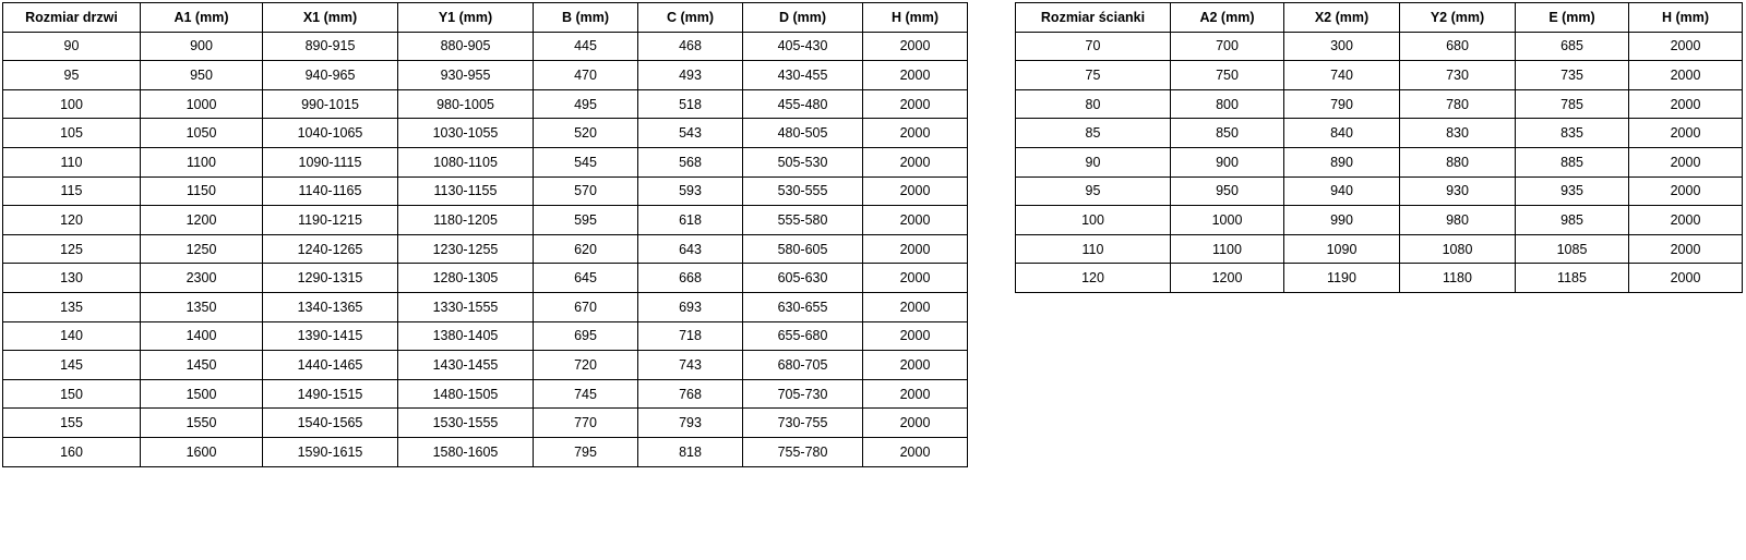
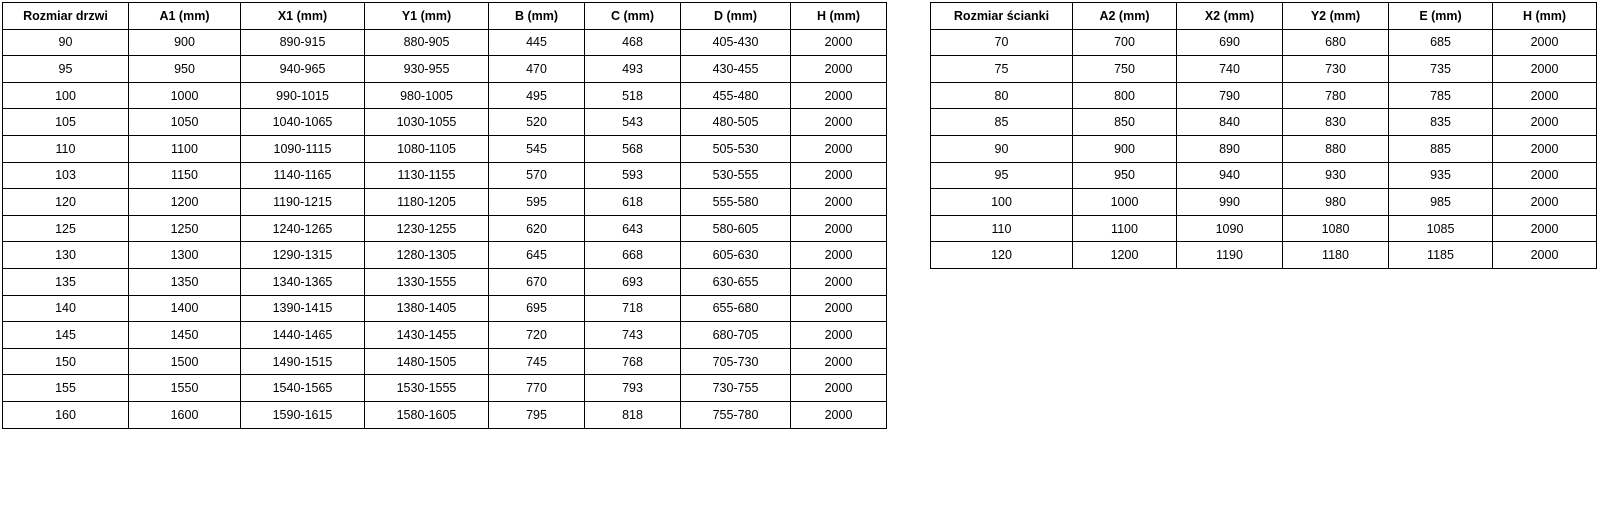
  Rozmiar drzwi	A1 (mm)	X1 (mm)	Y1 (mm)	B (mm)	C (mm)	D (mm)	H (mm)
  90	900	890-915	880-905	445	468	405-430	2000
  95	950	940-965	930-955	470	493	430-455	2000
  100	1000	990-1015	980-1005	495	518	455-480	2000
  105	1050	1040-1065	1030-1055	520	543	480-505	2000
  110	1100	1090-1115	1080-1105	545	568	505-530	2000
- 115	1150	1140-1165	1130-1155	570	593	530-555	2000
+ 103	1150	1140-1165	1130-1155	570	593	530-555	2000
  120	1200	1190-1215	1180-1205	595	618	555-580	2000
  125	1250	1240-1265	1230-1255	620	643	580-605	2000
- 130	2300	1290-1315	1280-1305	645	668	605-630	2000
+ 130	1300	1290-1315	1280-1305	645	668	605-630	2000
  135	1350	1340-1365	1330-1555	670	693	630-655	2000
  140	1400	1390-1415	1380-1405	695	718	655-680	2000
  145	1450	1440-1465	1430-1455	720	743	680-705	2000
  150	1500	1490-1515	1480-1505	745	768	705-730	2000
  155	1550	1540-1565	1530-1555	770	793	730-755	2000
  160	1600	1590-1615	1580-1605	795	818	755-780	2000
  Rozmiar ścianki	A2 (mm)	X2 (mm)	Y2 (mm)	E (mm)	H (mm)
- 70	700	300	680	685	2000
+ 70	700	690	680	685	2000
  75	750	740	730	735	2000
  80	800	790	780	785	2000
  85	850	840	830	835	2000
  90	900	890	880	885	2000
  95	950	940	930	935	2000
  100	1000	990	980	985	2000
  110	1100	1090	1080	1085	2000
  120	1200	1190	1180	1185	2000
